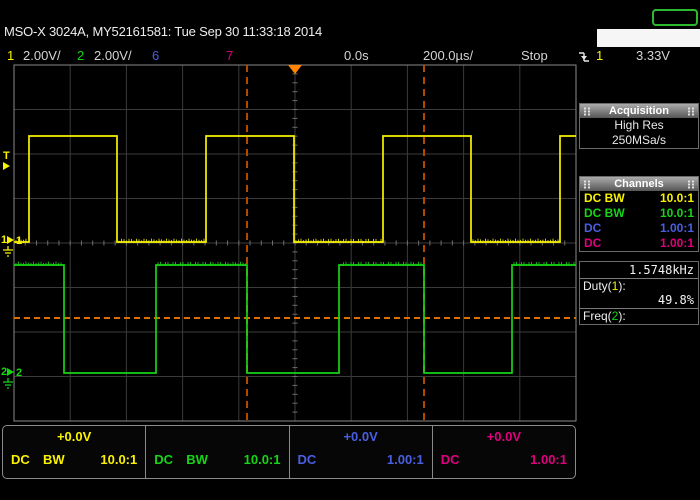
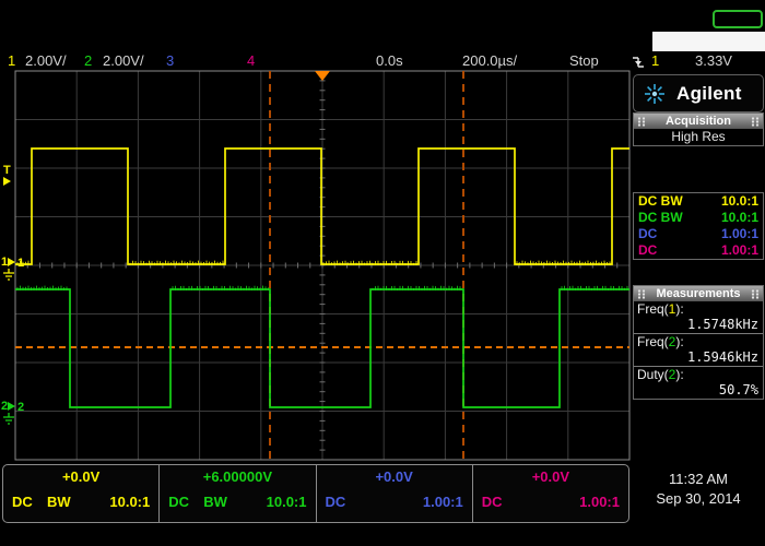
- MSO-X 3024A, MY52161581: Tue Sep 30 11:33:18 2014
  1
  2.00V/
  2
  2.00V/
- 6
+ 3
- 7
+ 4
  0.0s
  200.0µs/
  Stop
  1
  3.33V
  T
  1
  1
  2
  2
+ Agilent
  Acquisition
  High Res
- 250MSa/s
- Channels
  DC BW
  10.0:1
  DC BW
  10.0:1
  DC
  1.00:1
  DC
  1.00:1
+ Measurements
+ Freq(1):
  1.5748kHz
- Duty(1):
- 49.8%
  Freq(2):
+ 1.5946kHz
+ Duty(2):
+ 50.7%
+ 11:32 AM
+ Sep 30, 2014
  +0.0V
  DC
  BW
  10.0:1
+ +6.00000V
  DC
  BW
  10.0:1
  +0.0V
  DC
  1.00:1
  +0.0V
  DC
  1.00:1
